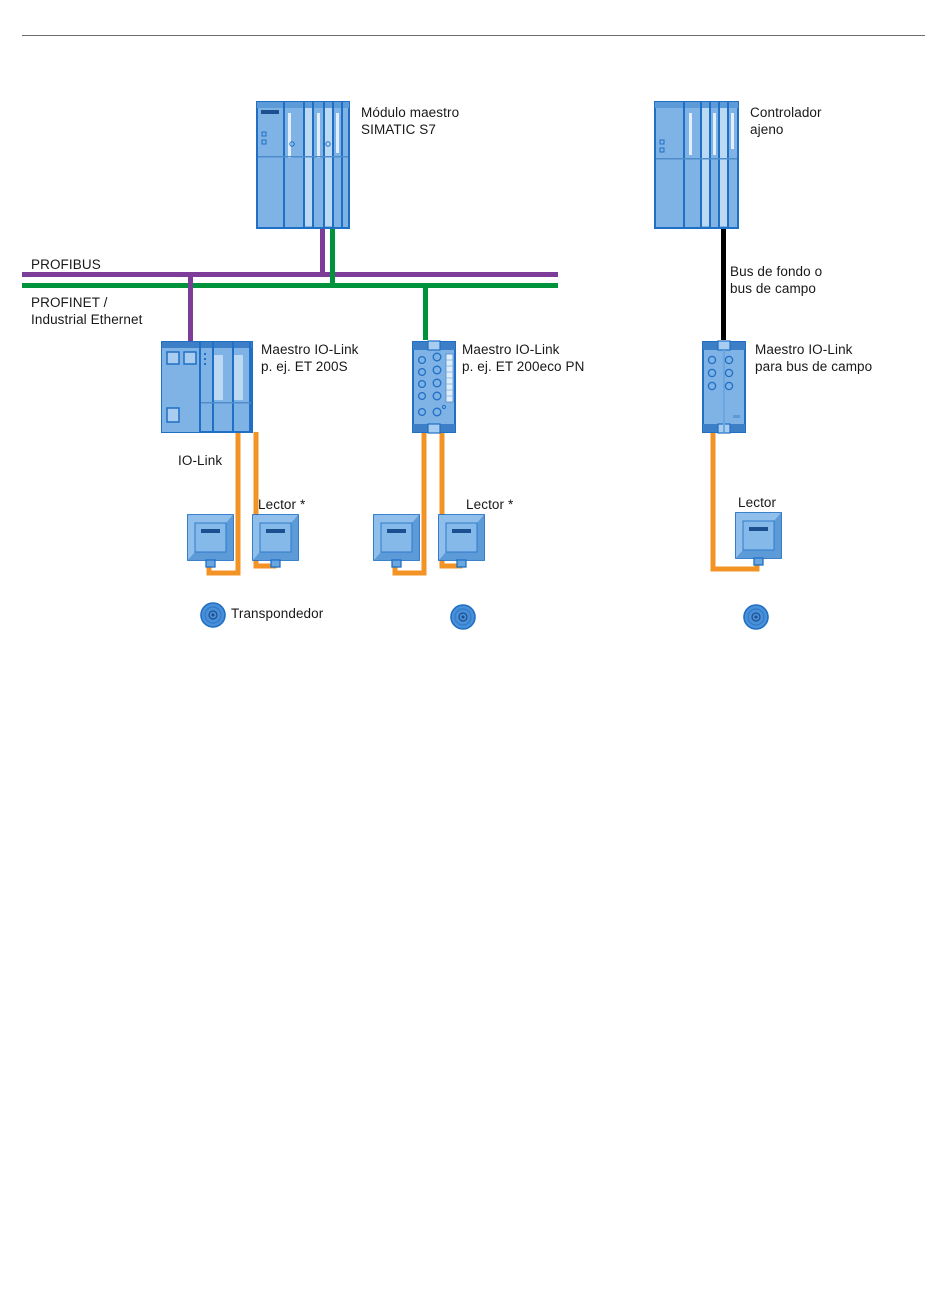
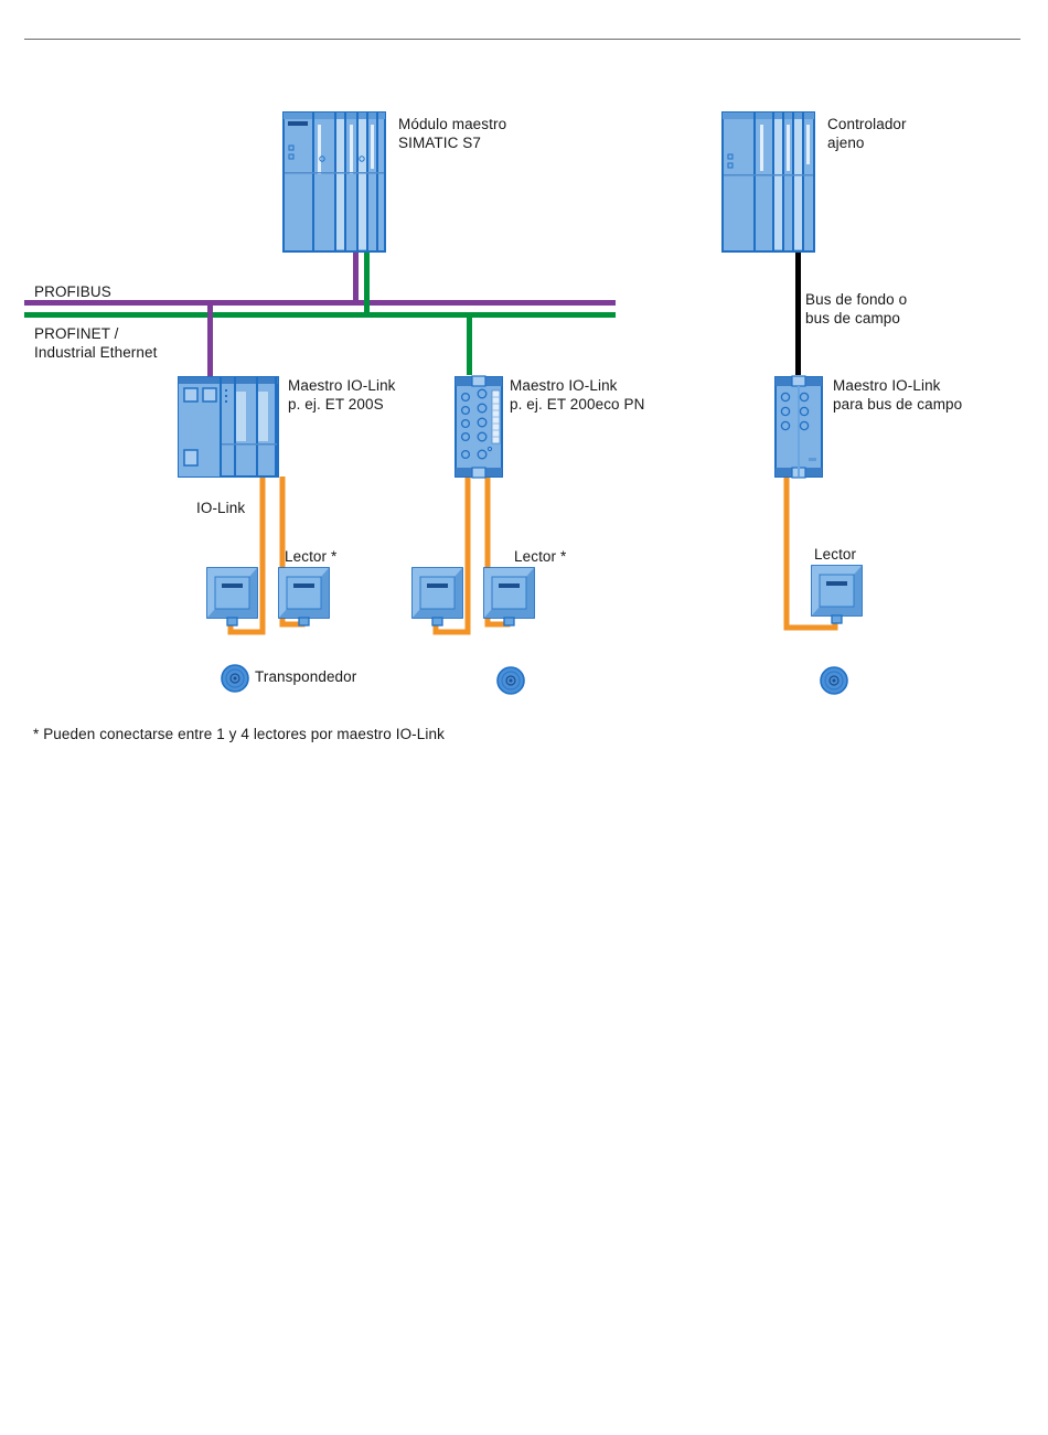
  Módulo maestro
  SIMATIC S7
  Controlador
  ajeno
  PROFIBUS
  PROFINET /
  Industrial Ethernet
  Bus de fondo o
  bus de campo
  Maestro IO-Link
  p. ej. ET 200S
  Maestro IO-Link
  p. ej. ET 200eco PN
  Maestro IO-Link
  para bus de campo
  IO-Link
  Lector *
  Lector *
  Lector
  Transpondedor
+ * Pueden conectarse entre 1 y 4 lectores por maestro IO-Link
